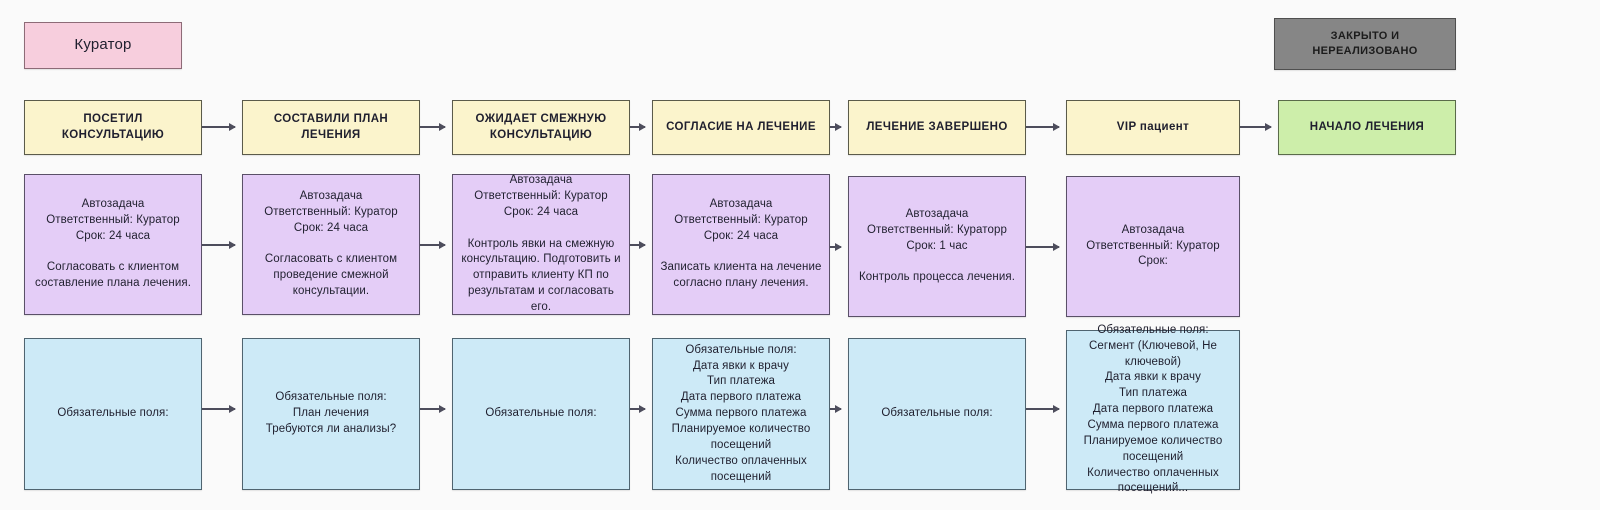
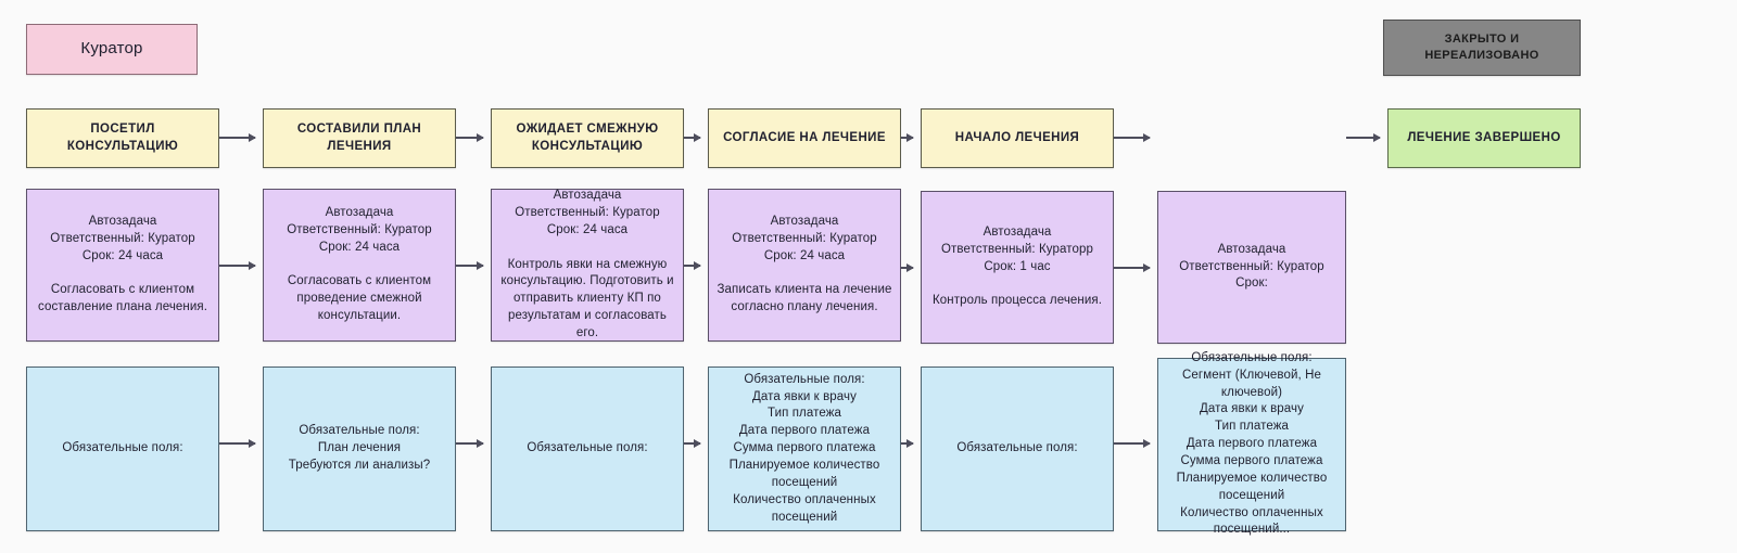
  Куратор
  ЗАКРЫТО И НЕРЕАЛИЗОВАНО
  ПОСЕТИЛ КОНСУЛЬТАЦИЮ
  СОСТАВИЛИ ПЛАН ЛЕЧЕНИЯ
  ОЖИДАЕТ СМЕЖНУЮ
  КОНСУЛЬТАЦИЮ
  СОГЛАСИЕ НА ЛЕЧЕНИЕ
- ЛЕЧЕНИЕ ЗАВЕРШЕНО
+ НАЧАЛО ЛЕЧЕНИЯ
- VIP пациент
- НАЧАЛО ЛЕЧЕНИЯ
+ ЛЕЧЕНИЕ ЗАВЕРШЕНО
  Автозадача
  Ответственный: Куратор
  Срок: 24 часа
  Согласовать с клиентом
  составление плана лечения.
  Автозадача
  Ответственный: Куратор
  Срок: 24 часа
  Согласовать с клиентом
  проведение смежной
  консультации.
  Автозадача
  Ответственный: Куратор
  Срок: 24 часа
  Контроль явки на смежную
  консультацию. Подготовить и
  отправить клиенту КП по
  результатам и согласовать его.
  Автозадача
  Ответственный: Куратор
  Срок: 24 часа
  Записать клиента на лечение
  согласно плану лечения.
  Автозадача
  Ответственный: Кураторр
  Срок: 1 час
  Контроль процесса лечения.
  Автозадача
  Ответственный: Куратор
  Срок:
  Обязательные поля:
  Обязательные поля:
  План лечения
  Требуются ли анализы?
  Обязательные поля:
  Обязательные поля:
  Дата явки к врачу
  Тип платежа
  Дата первого платежа
  Сумма первого платежа
  Планируемое количество
  посещений
  Количество оплаченных
  посещений
  Обязательные поля:
  Обязательные поля:
  Сегмент (Ключевой, Не
  ключевой)
  Дата явки к врачу
  Тип платежа
  Дата первого платежа
  Сумма первого платежа
  Планируемое количество
  посещений
  Количество оплаченных
  посещений...
